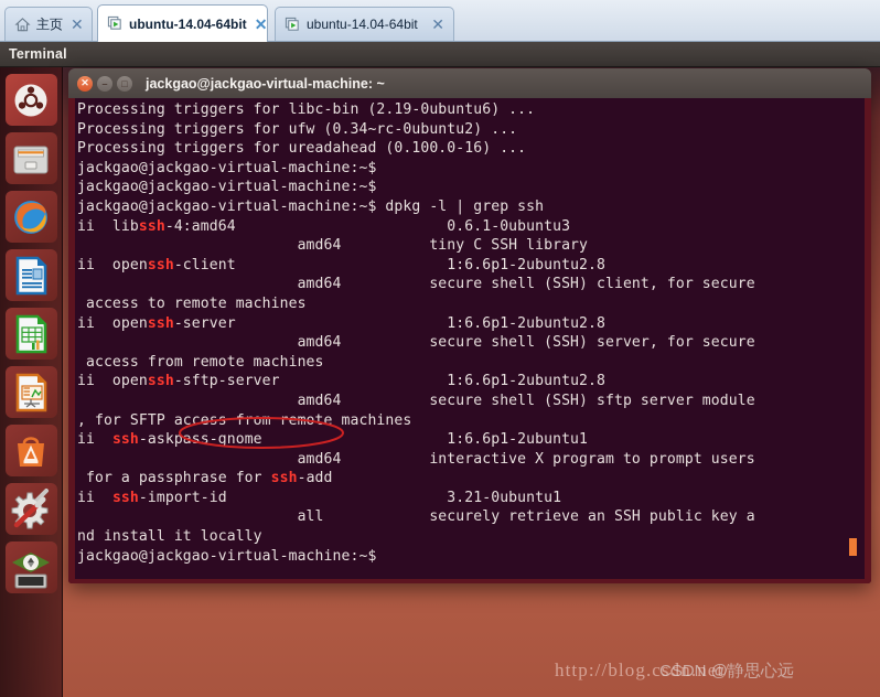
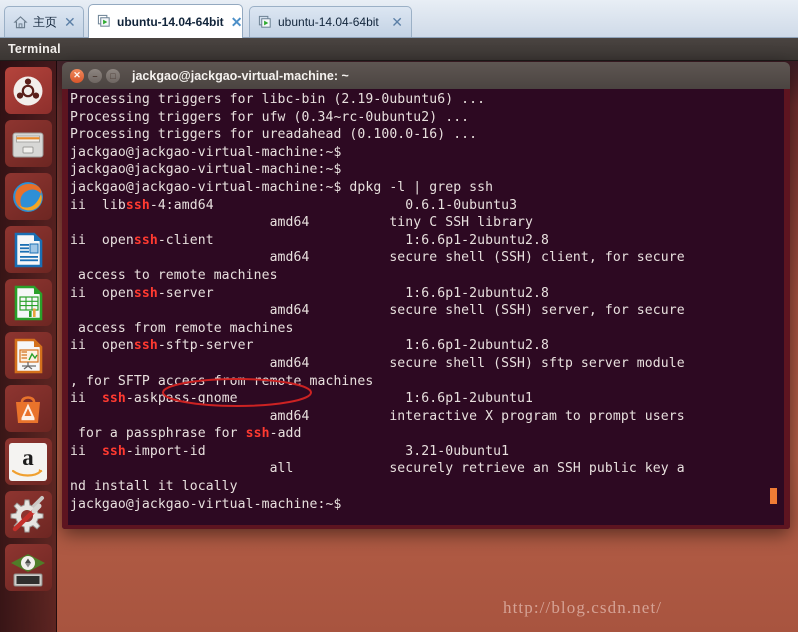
  主页
  ✕
  ubuntu-14.04-64bit
  ✕
  ubuntu-14.04-64bit
  ✕
  Terminal
+ a
  ✕
  –
  □
  jackgao@jackgao-virtual-machine: ~
  Processing triggers for libc-bin (2.19-0ubuntu6) ...
  Processing triggers for ufw (0.34~rc-0ubuntu2) ...
  Processing triggers for ureadahead (0.100.0-16) ...
  jackgao@jackgao-virtual-machine:~$
  jackgao@jackgao-virtual-machine:~$
  jackgao@jackgao-virtual-machine:~$ dpkg -l | grep ssh
  ii libssh-4:amd64 0.6.1-0ubuntu3
  amd64 tiny C SSH library
  ii openssh-client 1:6.6p1-2ubuntu2.8
  amd64 secure shell (SSH) client, for secure
  access to remote machines
  ii openssh-server 1:6.6p1-2ubuntu2.8
  amd64 secure shell (SSH) server, for secure
  access from remote machines
  ii openssh-sftp-server 1:6.6p1-2ubuntu2.8
  amd64 secure shell (SSH) sftp server module
  , for SFTP acce from rte machines
  ii ssh-askpss-gnome 1:6.6p1-2ubuntu1
  amd64 interactive X program to prompt users
  for a passphrase for ssh-add
  ii ssh-import-id 3.21-0ubuntu1
  all securely retrieve an SSH public key a
  nd install it locally
  jackgao@jackgao-virtual-machine:~$
  http://blog.csdn.net/
- CSDN @静思心远
